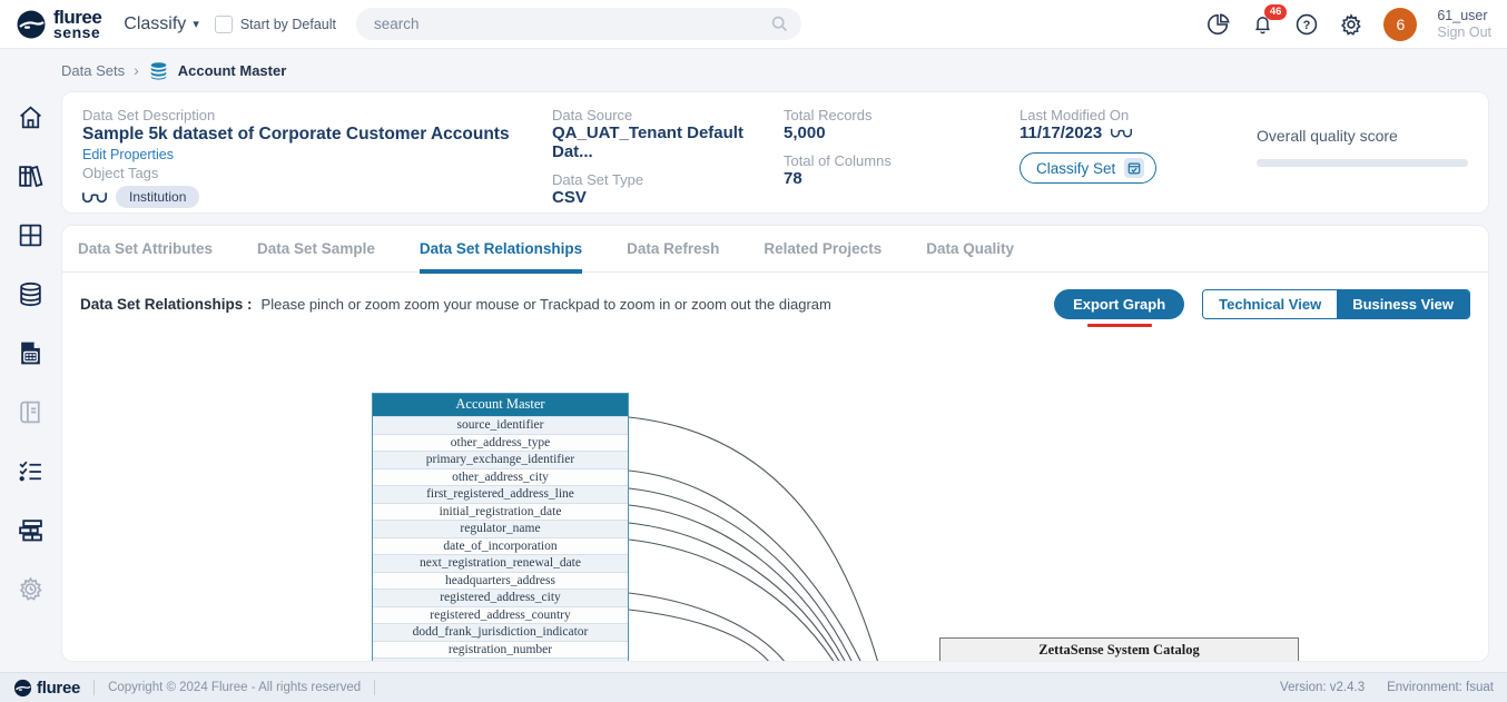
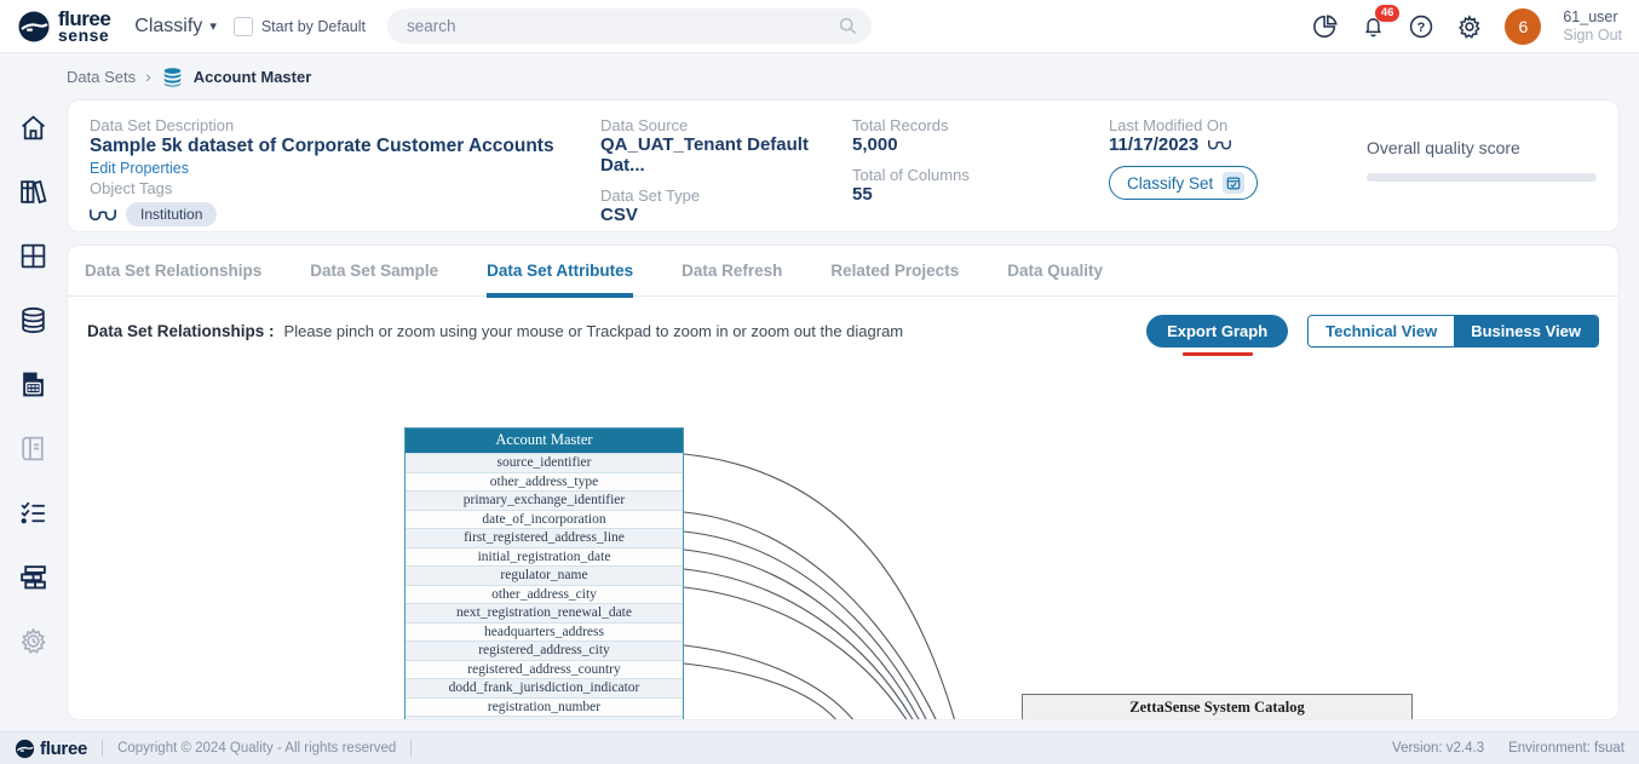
  fluree
  sense
  Classify
  ▾
  Start by Default
  search
  46
  ?
  6
  61_user
  Sign Out
  Data Sets
  ›
  Account Master
  Data Set Description
  Sample 5k dataset of Corporate Customer Accounts
  Edit Properties
  Object Tags
  Institution
  Data Source
  QA_UAT_Tenant Default Dat...
  Data Set Type
  CSV
  Total Records
  5,000
  Total of Columns
- 78
+ 55
  Last Modified On
  11/17/2023
  Classify Set
  Overall quality score
- Data Set Attributes
+ Data Set Relationships
  Data Set Sample
- Data Set Relationships
+ Data Set Attributes
  Data Refresh
  Related Projects
  Data Quality
  Data Set Relationships :
- Please pinch or zoom zoom your mouse or Trackpad to zoom in or zoom out the diagram
+ Please pinch or zoom using your mouse or Trackpad to zoom in or zoom out the diagram
  Export Graph
  Technical View
  Business View
  Account Master
  source_identifier
  other_address_type
  primary_exchange_identifier
- other_address_city
+ date_of_incorporation
  first_registered_address_line
  initial_registration_date
  regulator_name
- date_of_incorporation
+ other_address_city
  next_registration_renewal_date
  headquarters_address
  registered_address_city
  registered_address_country
  dodd_frank_jurisdiction_indicator
  registration_number
  ZettaSense System Catalog
  fluree
- Copyright © 2024 Fluree - All rights reserved
+ Copyright © 2024 Quality - All rights reserved
  Version: v2.4.3
  Environment: fsuat
